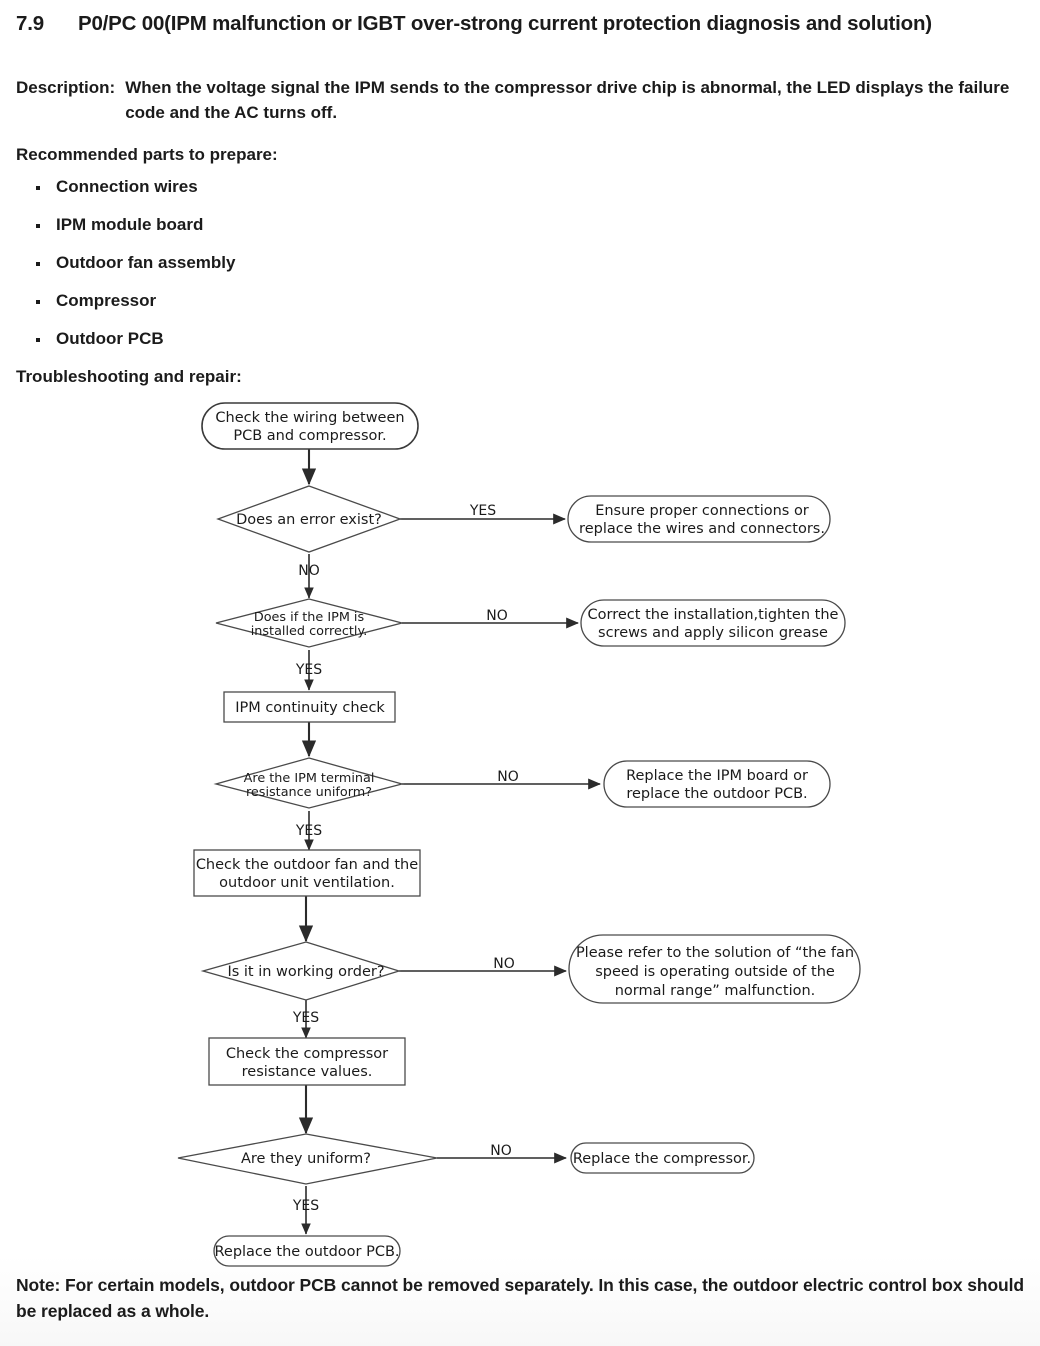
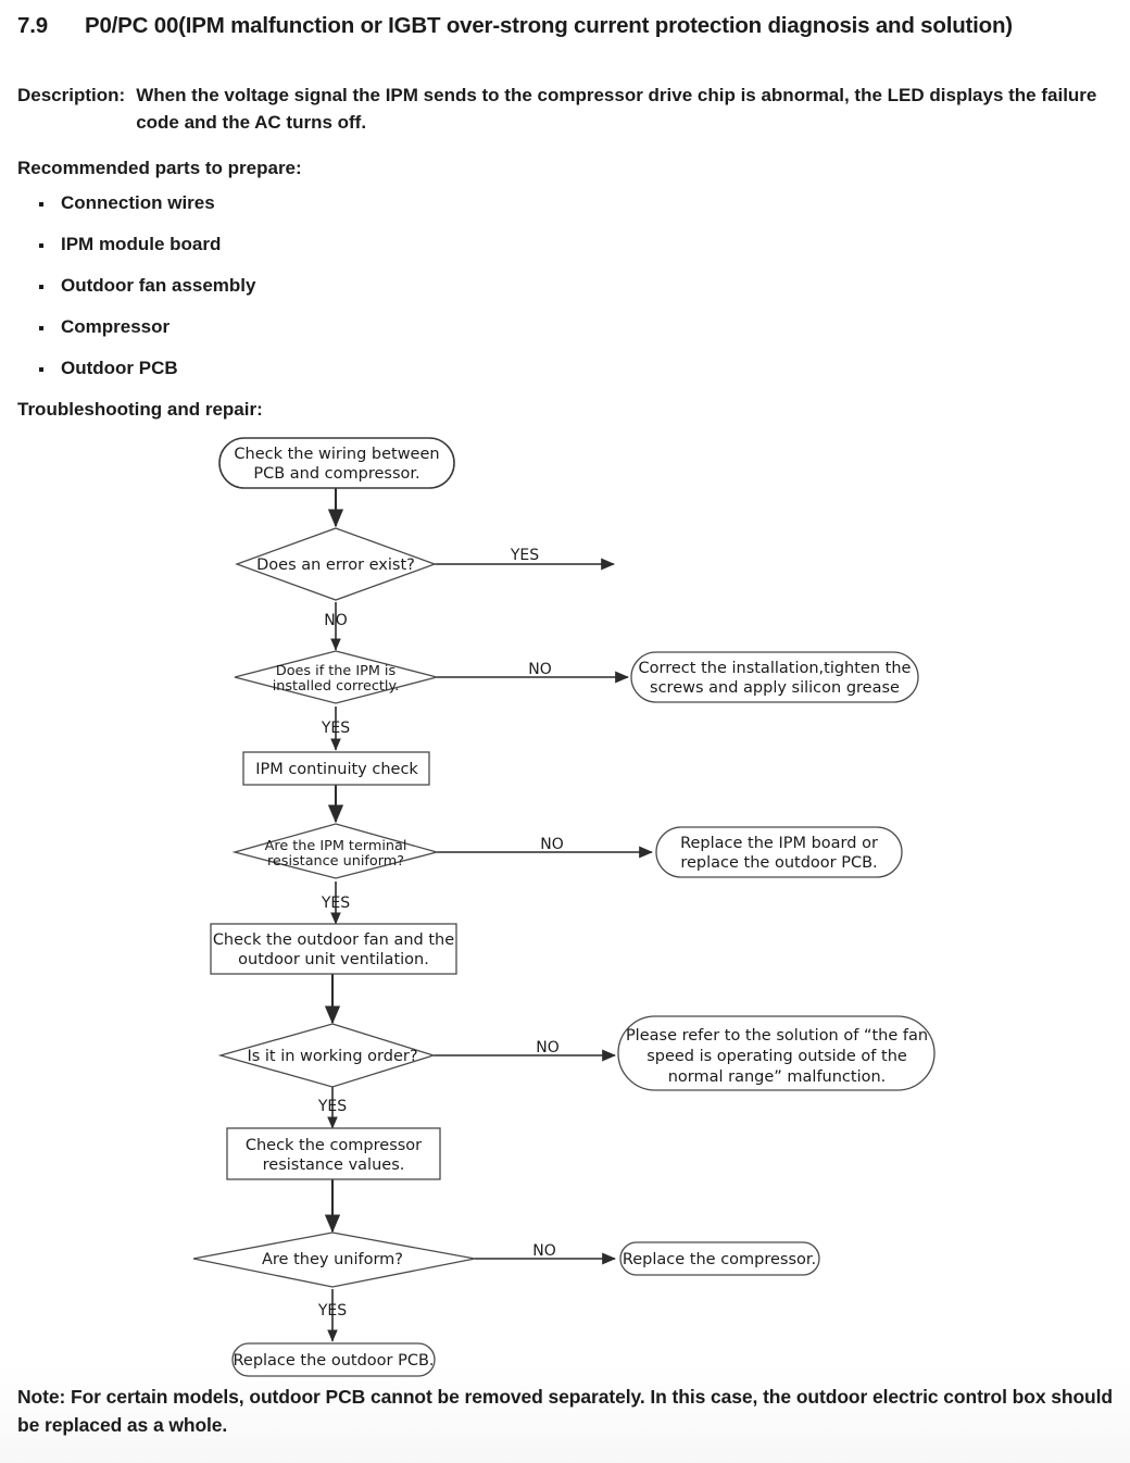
  7.9
  P0/PC 00(IPM malfunction or IGBT over-strong current protection diagnosis and solution)
  Description:
  When the voltage signal the IPM sends to the compressor drive chip is abnormal, the LED displays the failure code and the AC turns off.
  Recommended parts to prepare:
  Connection wires
  IPM module board
  Outdoor fan assembly
  Compressor
  Outdoor PCB
  Troubleshooting and repair:
  Check the wiring between
  PCB and compressor.
  Does an error exist?
  YES
  NO
- Ensure proper connections or
- replace the wires and connectors.
  Does if the IPM is
  installed correctly.
  NO
  YES
  Correct the installation,tighten the
  screws and apply silicon grease
  IPM continuity check
  Are the IPM terminal
  resistance uniform?
  NO
  YES
  Replace the IPM board or
  replace the outdoor PCB.
  Check the outdoor fan and the
  outdoor unit ventilation.
  Is it in working order?
  NO
  YES
  Please refer to the solution of “the fan
  speed is operating outside of the
  normal range” malfunction.
  Check the compressor
  resistance values.
  Are they uniform?
  NO
  YES
  Replace the compressor.
  Replace the outdoor PCB.
  Note: For certain models, outdoor PCB cannot be removed separately. In this case, the outdoor electric control box should be replaced as a whole.
